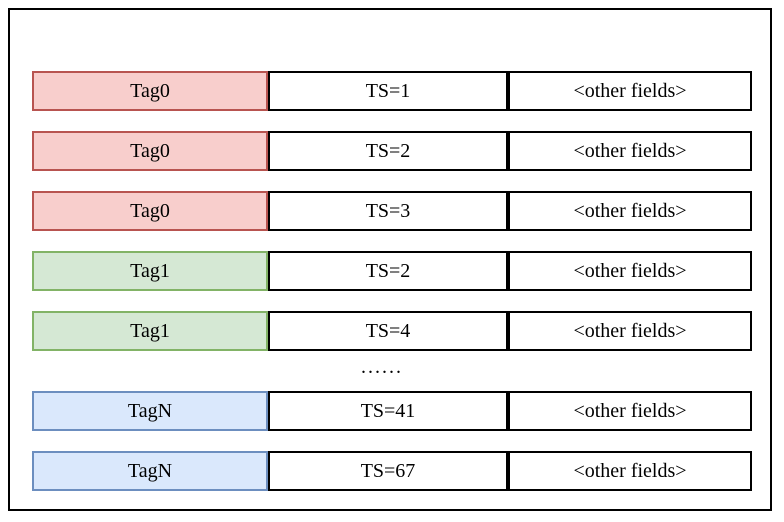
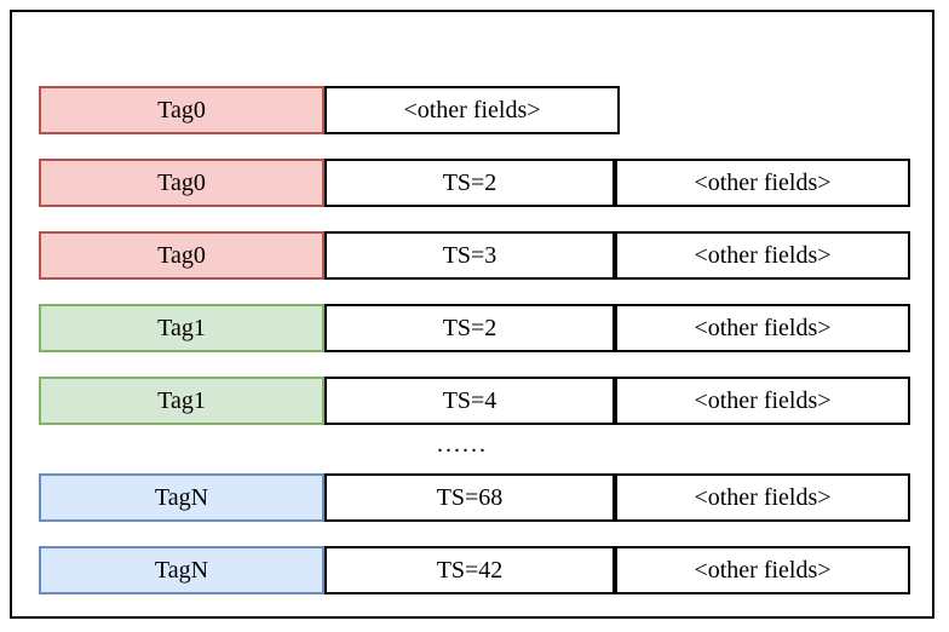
  Tag0
- TS=1
  <other fields>
  Tag0
  TS=2
  <other fields>
  Tag0
  TS=3
  <other fields>
  Tag1
  TS=2
  <other fields>
  Tag1
  TS=4
  <other fields>
  ......
  TagN
- TS=41
+ TS=68
  <other fields>
  TagN
- TS=67
+ TS=42
  <other fields>
